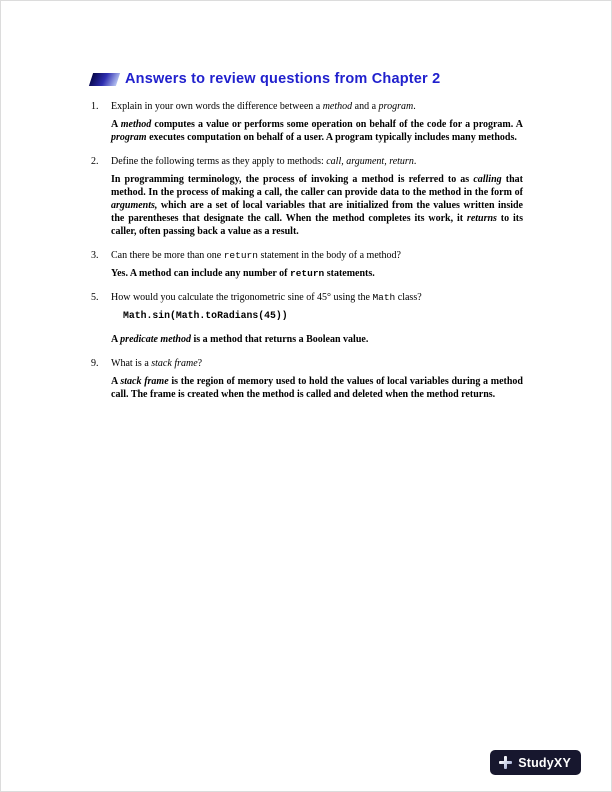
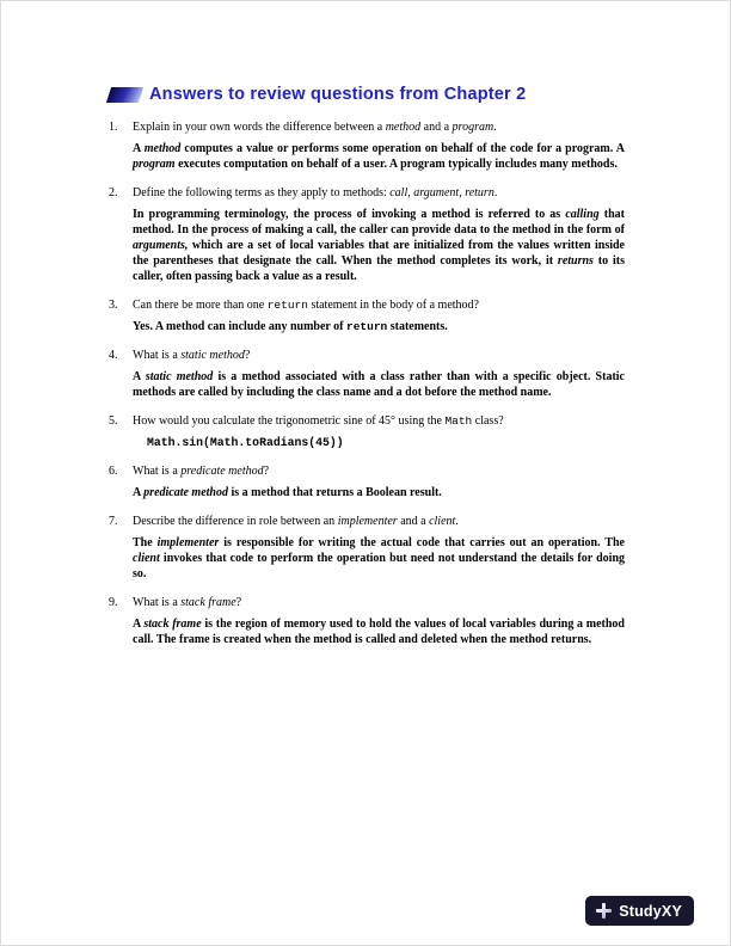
  Answers to review questions from Chapter 2
  1.
  Explain in your own words the difference between a method and a program.
  A method computes a value or performs some operation on behalf of the code for a program. A program executes computation on behalf of a user. A program typically includes many methods.
  2.
  Define the following terms as they apply to methods: call, argument, return.
  In programming terminology, the process of invoking a method is referred to as calling that method. In the process of making a call, the caller can provide data to the method in the form of arguments, which are a set of local variables that are initialized from the values written inside the parentheses that designate the call. When the method completes its work, it returns to its caller, often passing back a value as a result.
  3.
  Can there be more than one return statement in the body of a method?
  Yes. A method can include any number of return statements.
+ 4.
+ What is a static method?
+ A static method is a method associated with a class rather than with a specific object. Static methods are called by including the class name and a dot before the method name.
  5.
  How would you calculate the trigonometric sine of 45° using the Math class?
  Math.sin(Math.toRadians(45))
+ 6.
+ What is a predicate method?
- A predicate method is a method that returns a Boolean value.
+ A predicate method is a method that returns a Boolean result.
+ 7.
+ Describe the difference in role between an implementer and a client.
+ The implementer is responsible for writing the actual code that carries out an operation. The client invokes that code to perform the operation but need not understand the details for doing so.
  9.
  What is a stack frame?
  A stack frame is the region of memory used to hold the values of local variables during a method call. The frame is created when the method is called and deleted when the method returns.
  StudyXY
